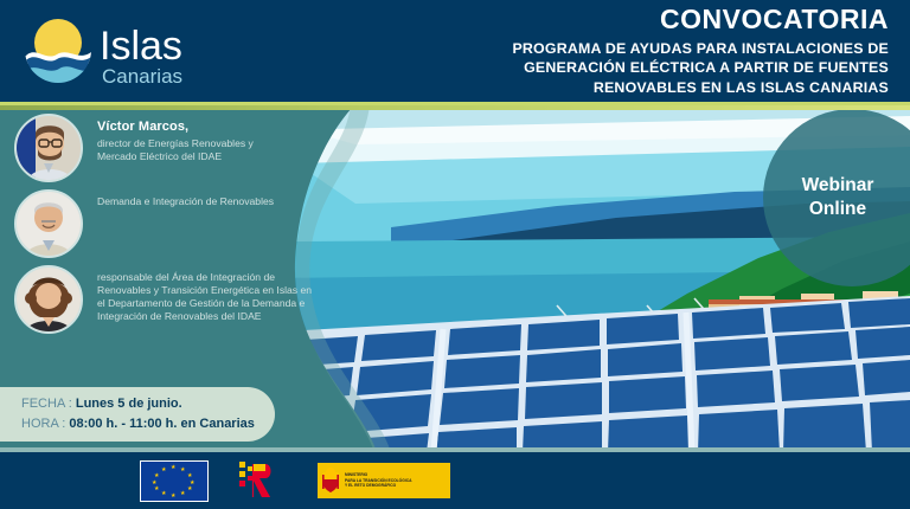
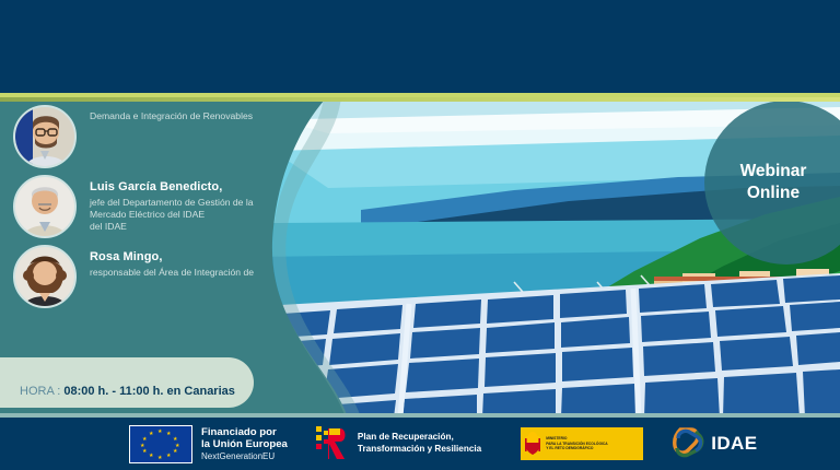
  Webinar
  Online
- Islas
- Canarias
- CONVOCATORIA
- PROGRAMA DE AYUDAS PARA INSTALACIONES DE
- GENERACIÓN ELÉCTRICA A PARTIR DE FUENTES
- RENOVABLES EN LAS ISLAS CANARIAS
- Víctor Marcos,
- director de Energías Renovables y
- Mercado Eléctrico del IDAE
+ Demanda e Integración de Renovables
+ Luis García Benedicto,
+ jefe del Departamento de Gestión de la
- Demanda e Integración de Renovables
+ Mercado Eléctrico del IDAE
+ del IDAE
+ Rosa Mingo,
  responsable del Área de Integración de
- Renovables y Transición Energética en Islas en
- el Departamento de Gestión de la Demanda e
- Integración de Renovables del IDAE
- FECHA : Lunes 5 de junio.
  HORA : 08:00 h. - 11:00 h. en Canarias
+ Financiado por
+ la Unión Europea
+ NextGenerationEU
+ Plan de Recuperación,
+ Transformación y Resiliencia
+ IDAE
